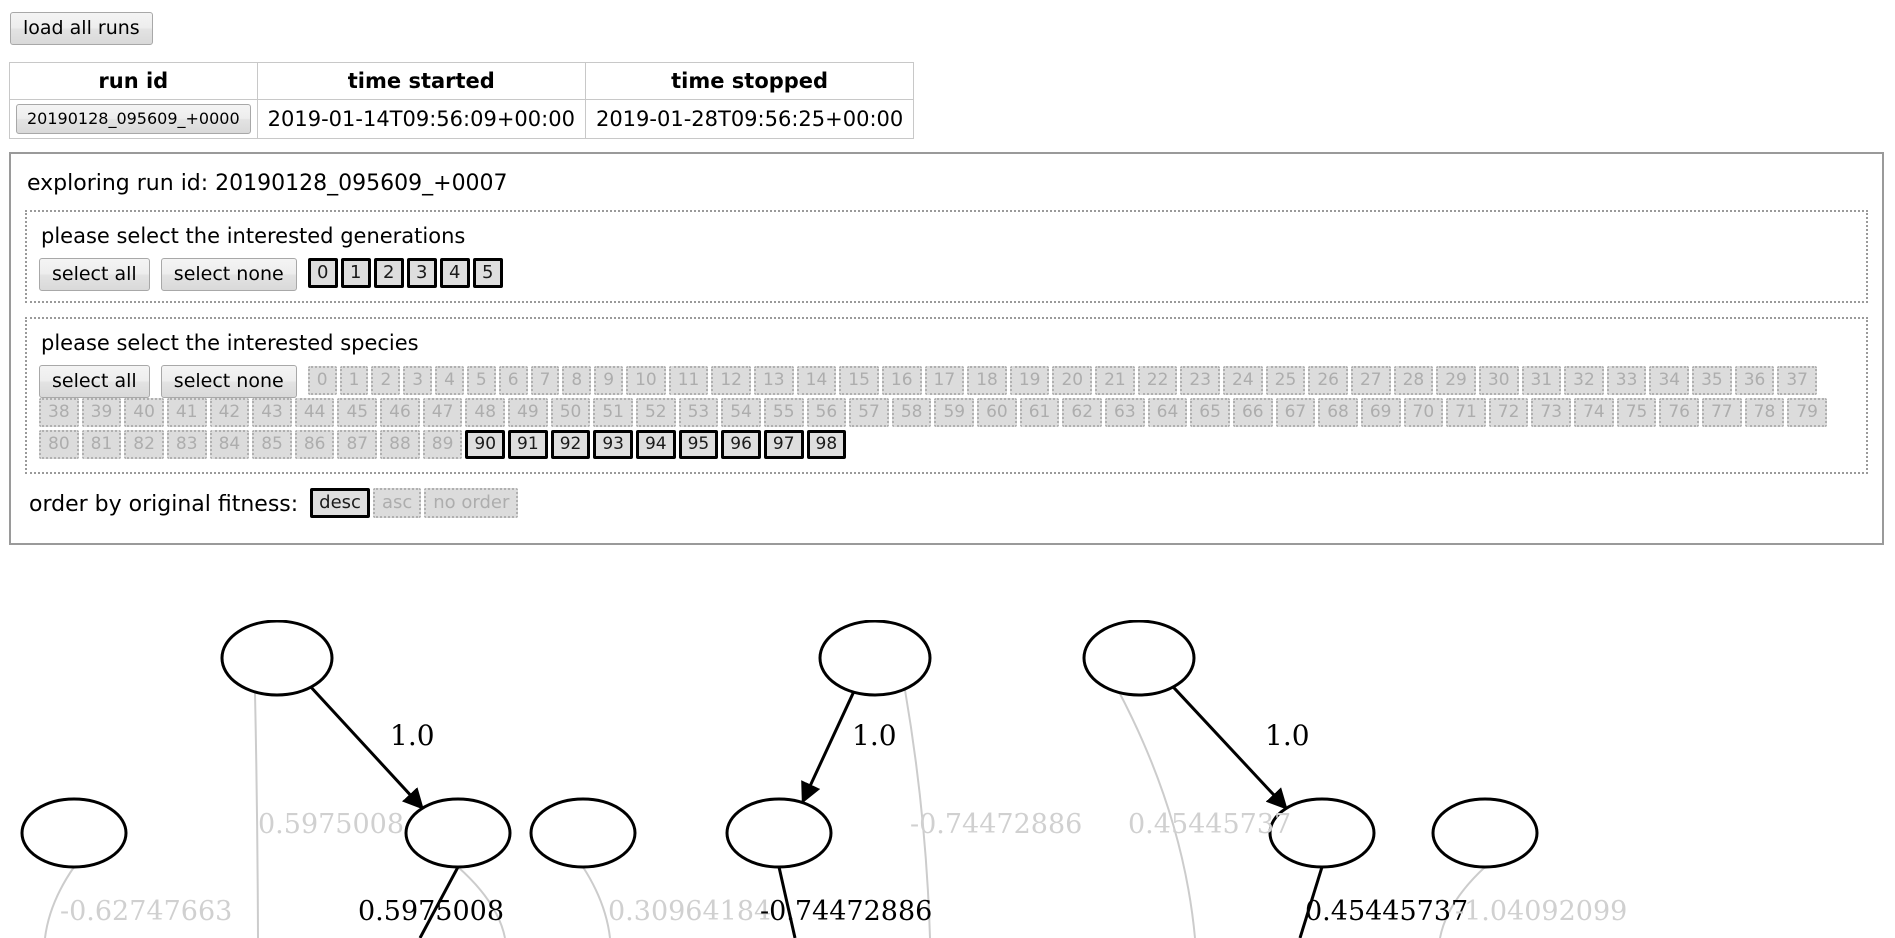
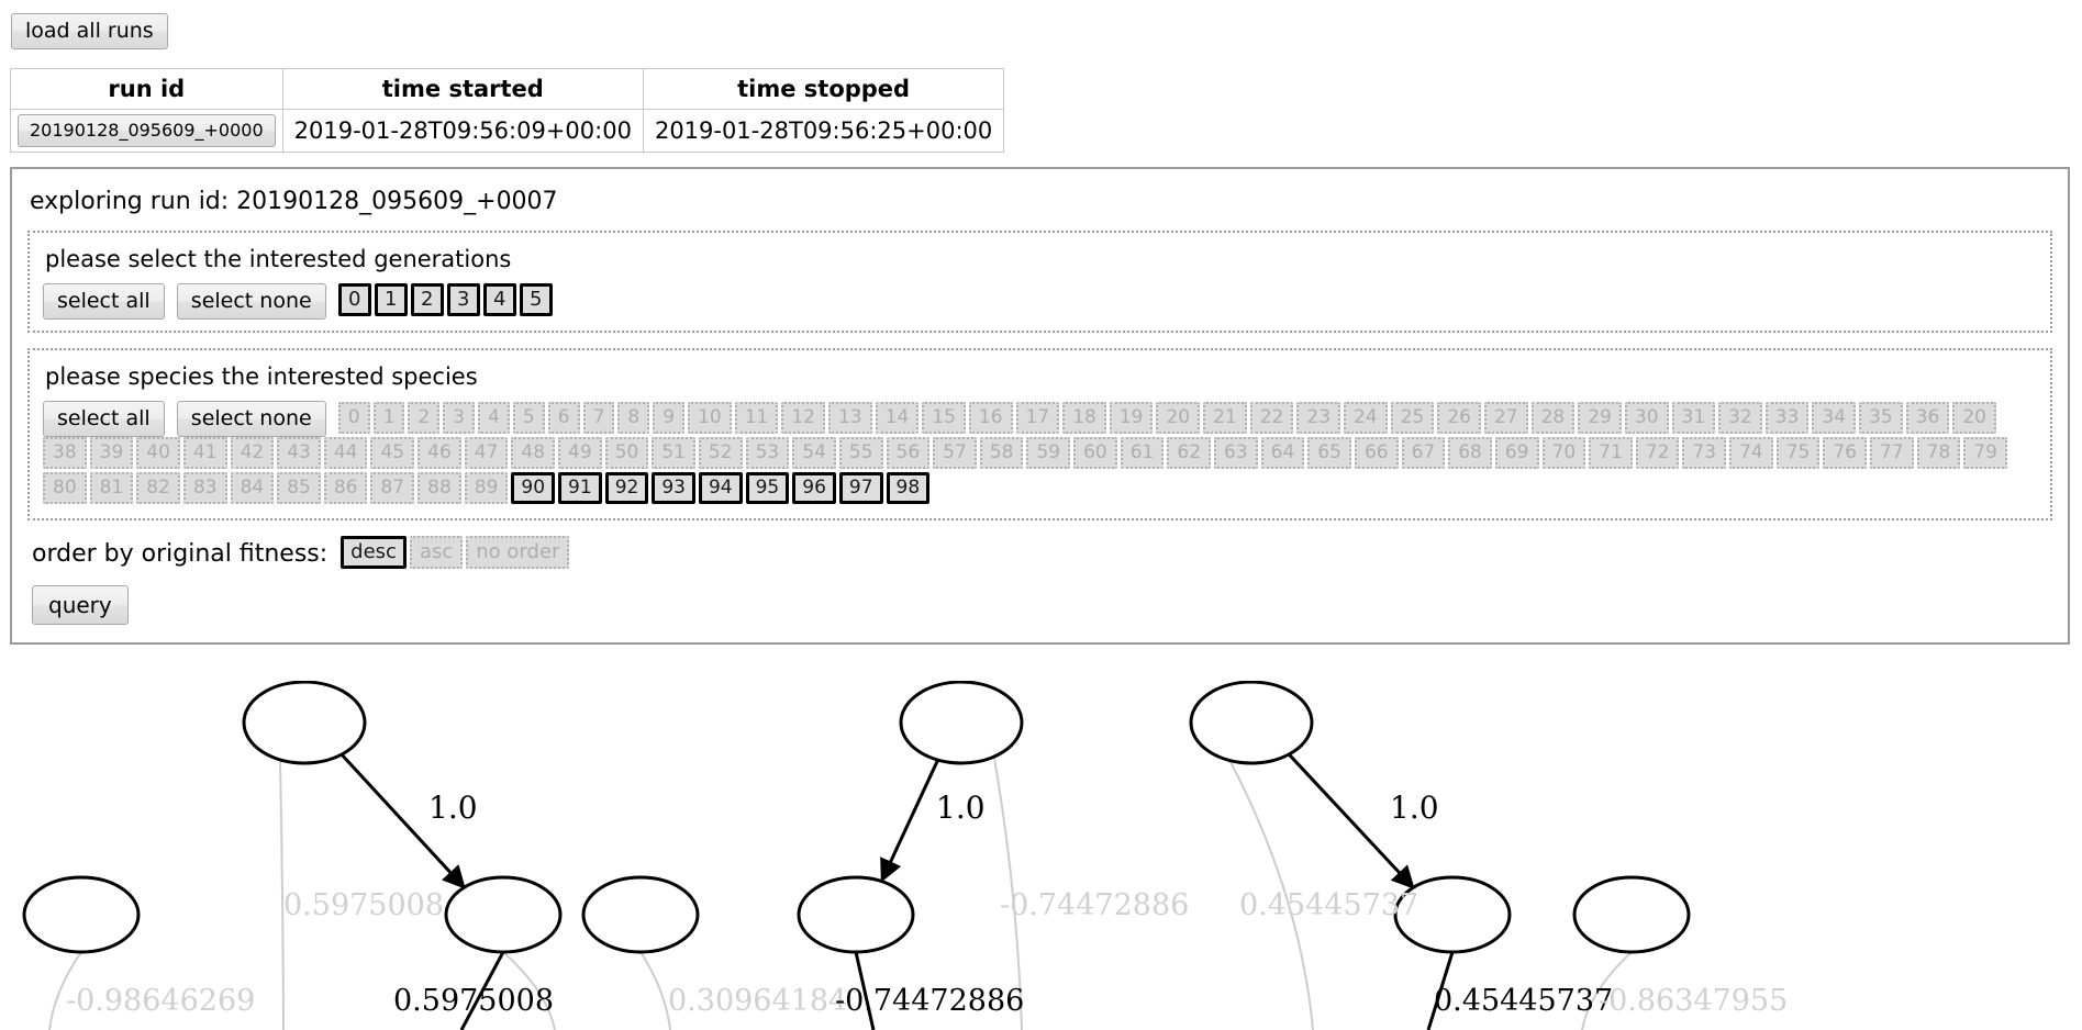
  load all runs
  run id	time started	time stopped
- 20190128_095609_+0000	2019-01-14T09:56:09+00:00	2019-01-28T09:56:25+00:00
+ 20190128_095609_+0000	2019-01-28T09:56:09+00:00	2019-01-28T09:56:25+00:00
  exploring run id: 20190128_095609_+0007
  please select the interested generations
  select all select none 0 1 2 3 4 5
- please select the interested species
+ please species the interested species
- select all select none 0 1 2 3 4 5 6 7 8 9 10 11 12 13 14 15 16 17 18 19 20 21 22 23 24 25 26 27 28 29 30 31 32 33 34 35 36 3738 39 40 41 42 43 44 45 46 47 48 49 50 51 52 53 54 55 56 57 58 59 60 61 62 63 64 65 66 67 68 69 70 71 72 73 74 75 76 77 78 7980 81 82 83 84 85 86 87 88 89 90 91 92 93 94 95 96 97 98
+ select all select none 0 1 2 3 4 5 6 7 8 9 10 11 12 13 14 15 16 17 18 19 20 21 22 23 24 25 26 27 28 29 30 31 32 33 34 35 36 2038 39 40 41 42 43 44 45 46 47 48 49 50 51 52 53 54 55 56 57 58 59 60 61 62 63 64 65 66 67 68 69 70 71 72 73 74 75 76 77 78 7980 81 82 83 84 85 86 87 88 89 90 91 92 93 94 95 96 97 98
  order by original fitness:
  desc asc no order
+ query
  1.0
  1.0
  1.0
- -0.62747663
+ -0.98646269
  0.5975008
  0.5975008
  0.30964184
  -0.74472886
  -0.74472886
  0.45445737
  0.45445737
- -1.04092099
+ -0.86347955
